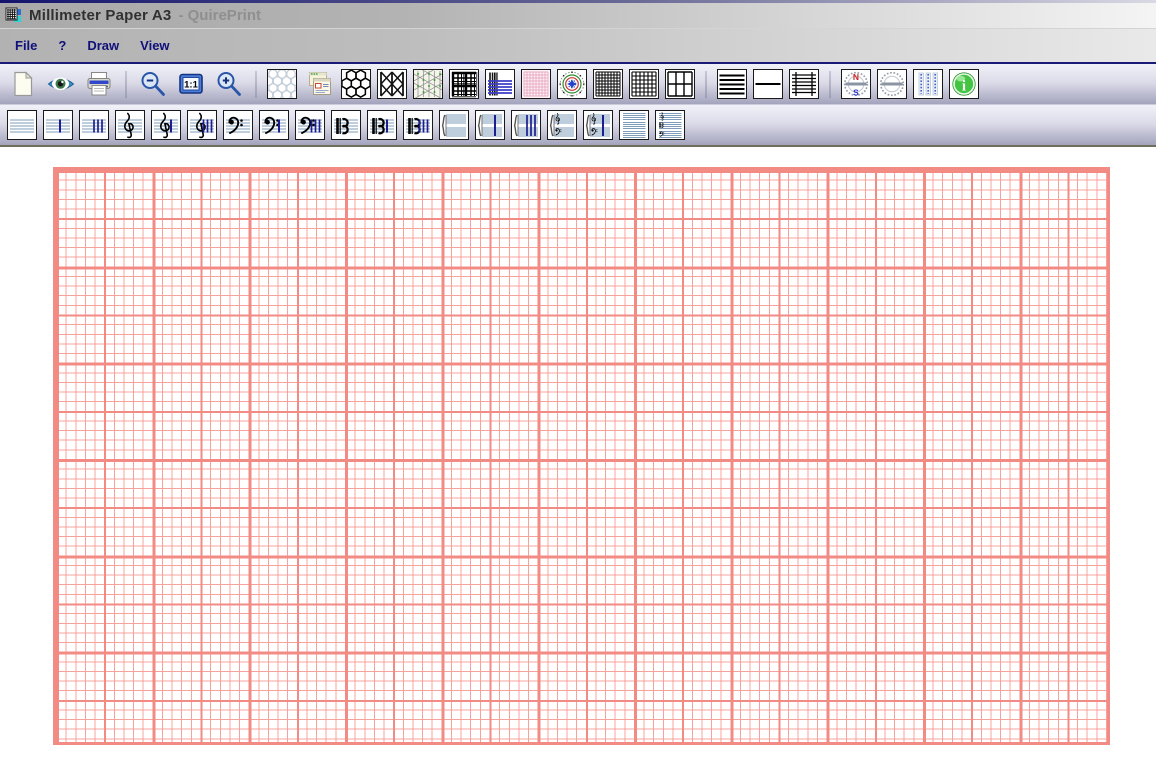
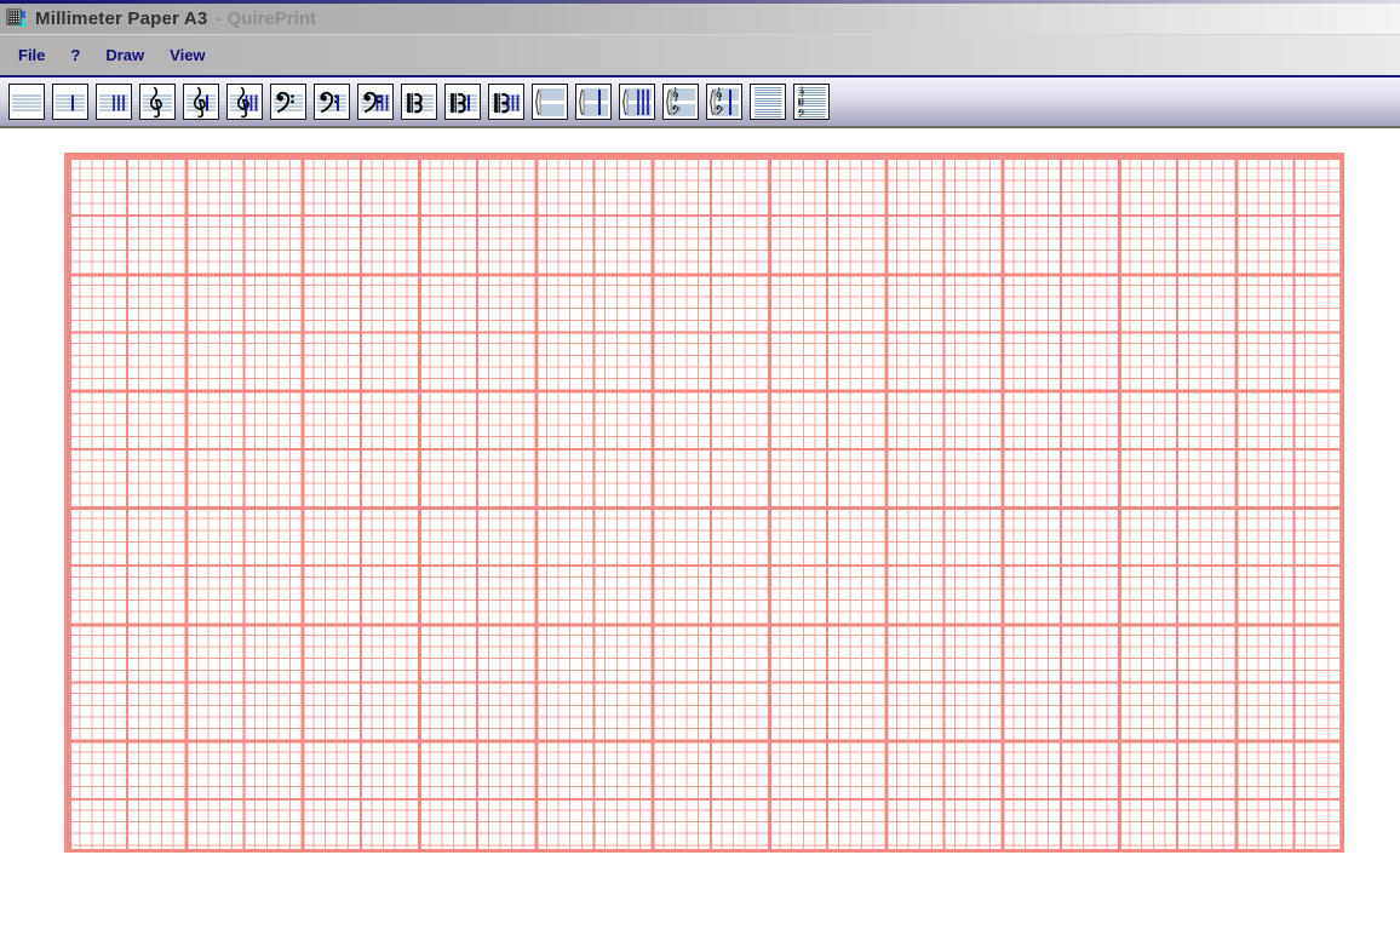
  Millimeter Paper A3
  - QuirePrint
  File
  ?
  Draw
  View
- 1:1
- N
- S
- i
